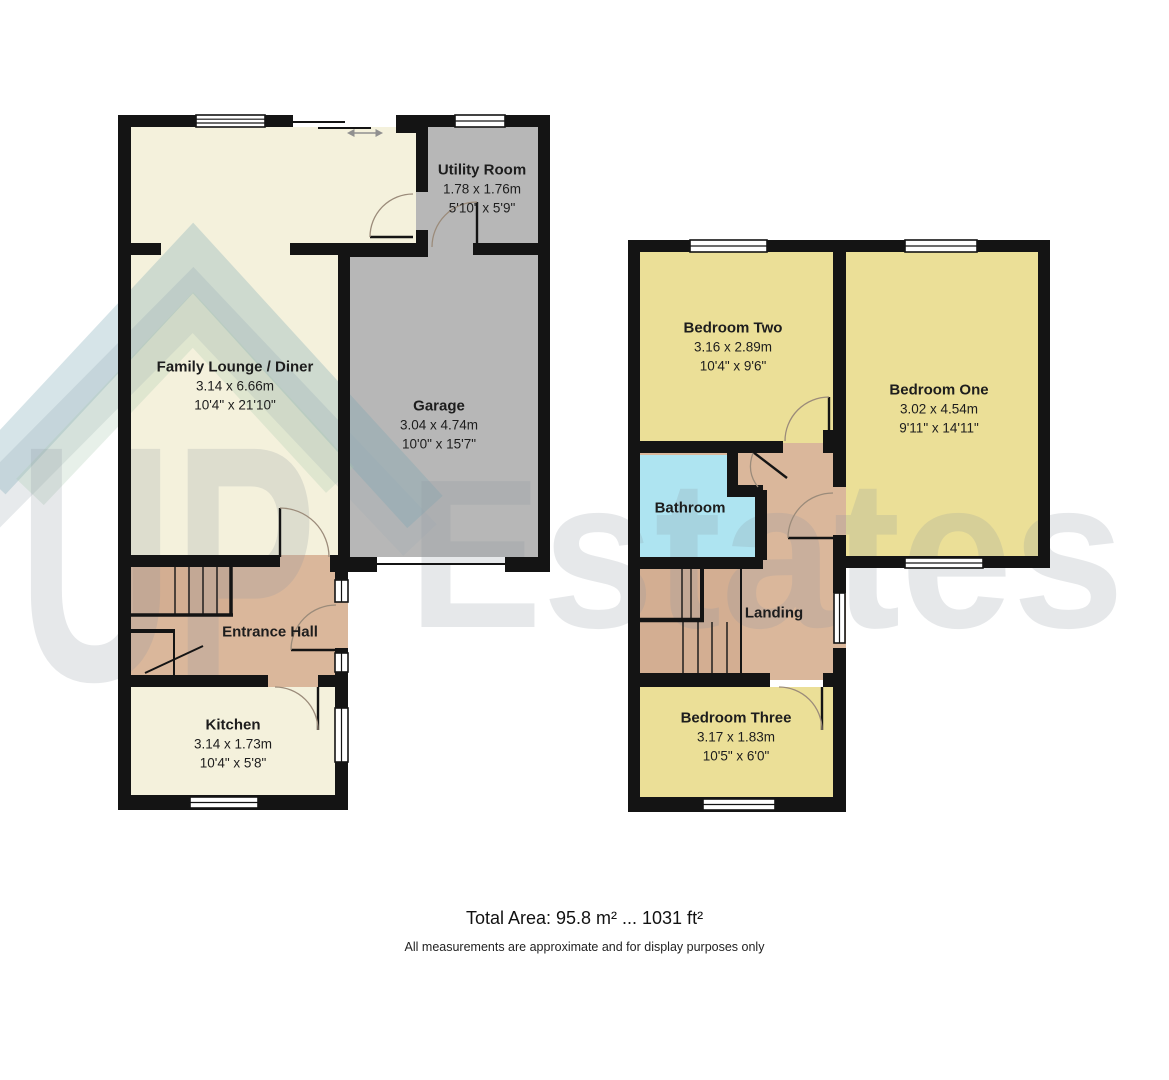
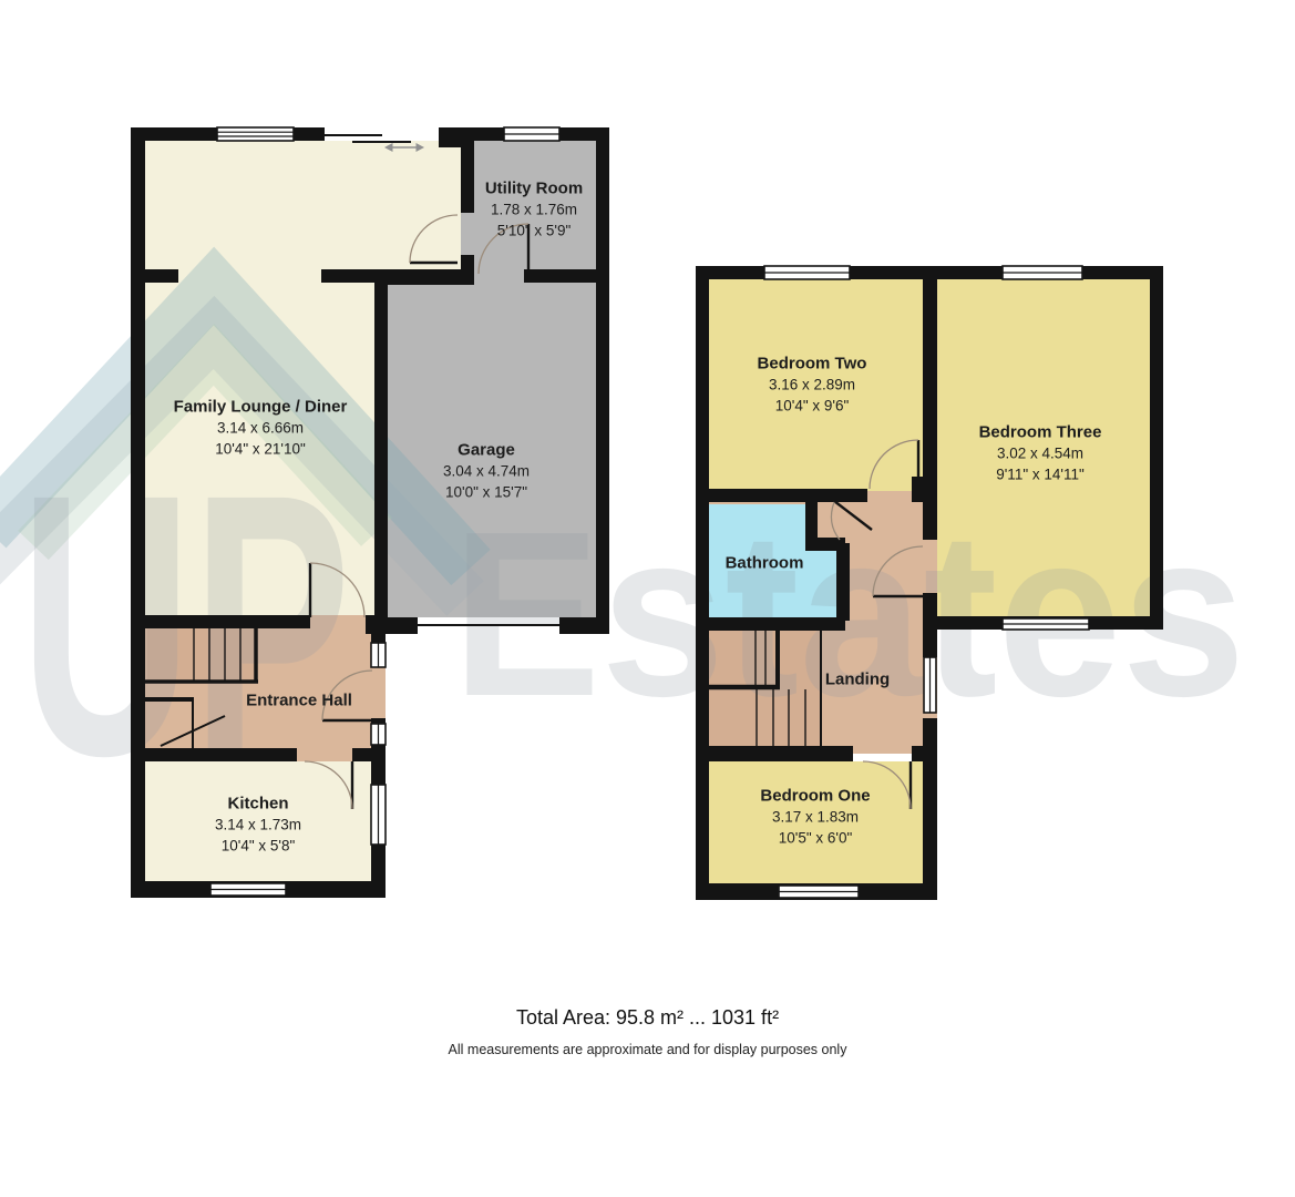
  Estates
  Utility Room
  1.78 x 1.76m
  5'10" x 5'9"
  Family Lounge / Diner
  3.14 x 6.66m
  10'4" x 21'10"
  Garage
  3.04 x 4.74m
  10'0" x 15'7"
  Entrance Hall
  Kitchen
  3.14 x 1.73m
  10'4" x 5'8"
  Bedroom Two
  3.16 x 2.89m
  10'4" x 9'6"
- Bedroom One
+ Bedroom Three
  3.02 x 4.54m
  9'11" x 14'11"
  Bathroom
  Landing
- Bedroom Three
+ Bedroom One
  3.17 x 1.83m
  10'5" x 6'0"
  Total Area: 95.8 m² ... 1031 ft²
  All measurements are approximate and for display purposes only
